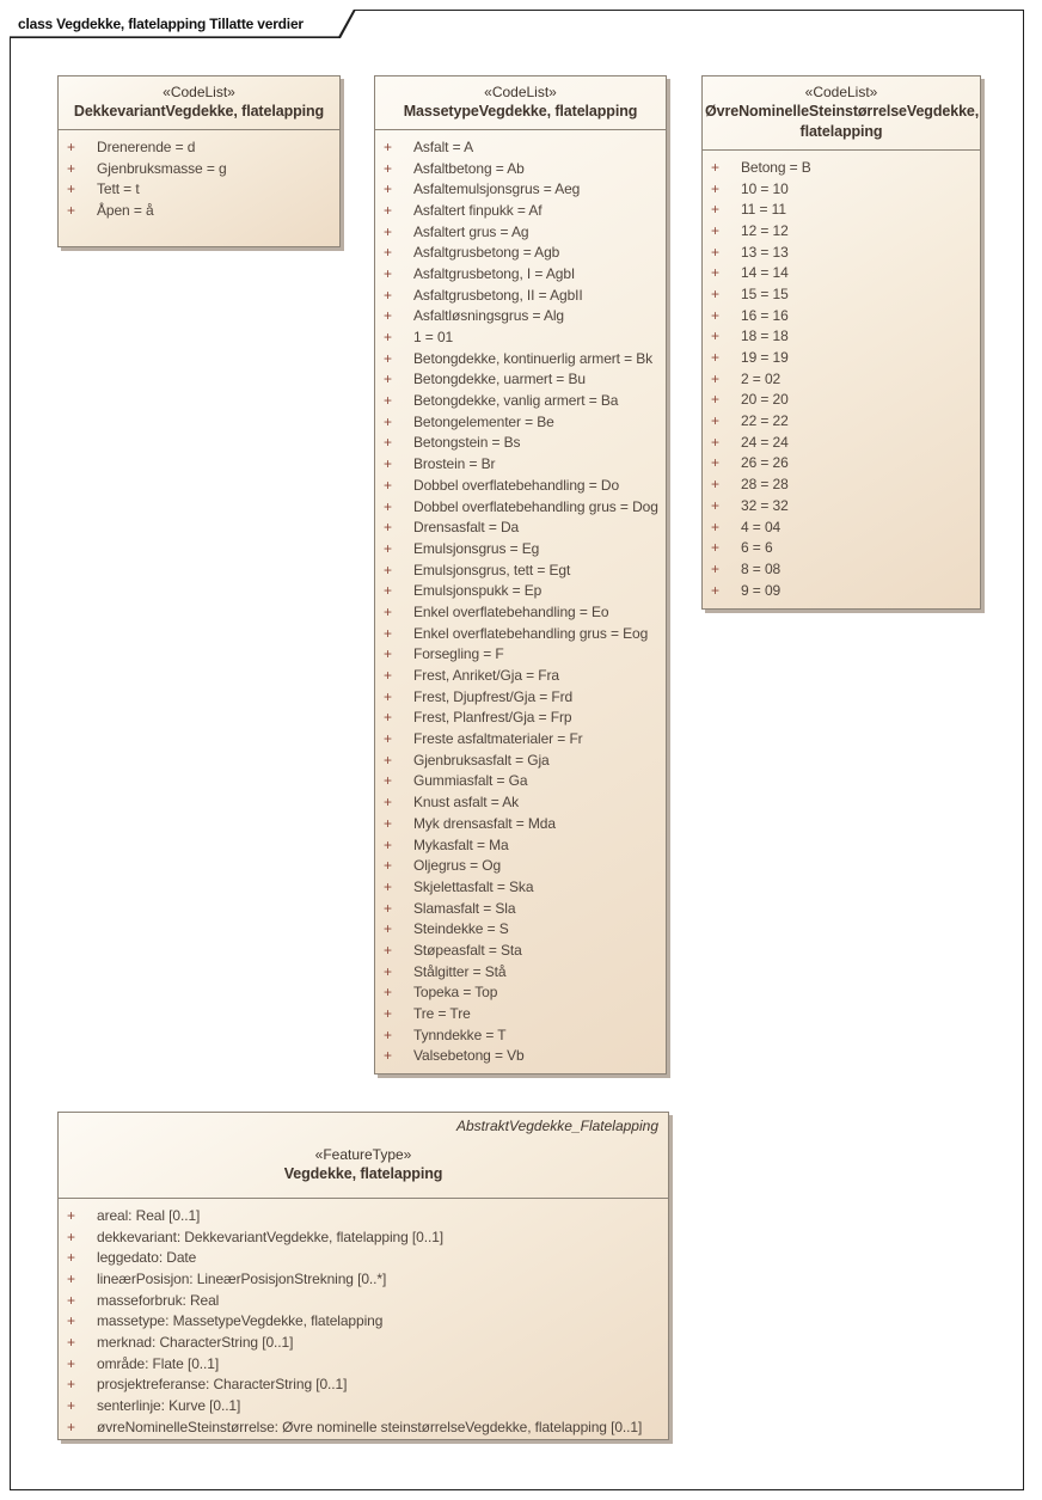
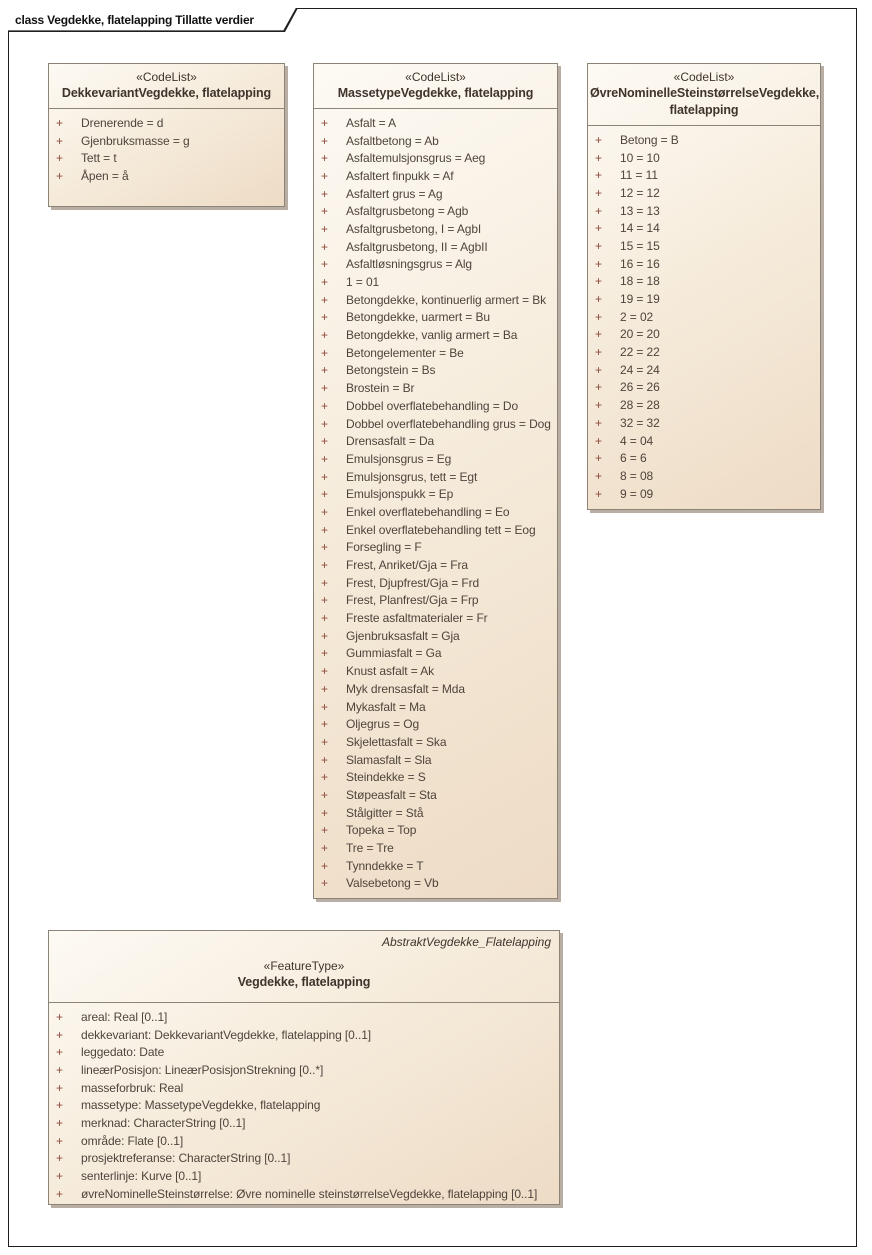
  class Vegdekke, flatelapping Tillatte verdier
  «CodeList»
  DekkevariantVegdekke, flatelapping
  +
  Drenerende = d
  +
  Gjenbruksmasse = g
  +
  Tett = t
  +
  Åpen = å
  «CodeList»
  MassetypeVegdekke, flatelapping
  +
  Asfalt = A
  +
  Asfaltbetong = Ab
  +
  Asfaltemulsjonsgrus = Aeg
  +
  Asfaltert finpukk = Af
  +
  Asfaltert grus = Ag
  +
  Asfaltgrusbetong = Agb
  +
  Asfaltgrusbetong, I = AgbI
  +
  Asfaltgrusbetong, II = AgbII
  +
  Asfaltløsningsgrus = Alg
  +
  1 = 01
  +
  Betongdekke, kontinuerlig armert = Bk
  +
  Betongdekke, uarmert = Bu
  +
  Betongdekke, vanlig armert = Ba
  +
  Betongelementer = Be
  +
  Betongstein = Bs
  +
  Brostein = Br
  +
  Dobbel overflatebehandling = Do
  +
  Dobbel overflatebehandling grus = Dog
  +
  Drensasfalt = Da
  +
  Emulsjonsgrus = Eg
  +
  Emulsjonsgrus, tett = Egt
  +
  Emulsjonspukk = Ep
  +
  Enkel overflatebehandling = Eo
  +
- Enkel overflatebehandling grus = Eog
+ Enkel overflatebehandling tett = Eog
  +
  Forsegling = F
  +
  Frest, Anriket/Gja = Fra
  +
  Frest, Djupfrest/Gja = Frd
  +
  Frest, Planfrest/Gja = Frp
  +
  Freste asfaltmaterialer = Fr
  +
  Gjenbruksasfalt = Gja
  +
  Gummiasfalt = Ga
  +
  Knust asfalt = Ak
  +
  Myk drensasfalt = Mda
  +
  Mykasfalt = Ma
  +
  Oljegrus = Og
  +
  Skjelettasfalt = Ska
  +
  Slamasfalt = Sla
  +
  Steindekke = S
  +
  Støpeasfalt = Sta
  +
  Stålgitter = Stå
  +
  Topeka = Top
  +
  Tre = Tre
  +
  Tynndekke = T
  +
  Valsebetong = Vb
  «CodeList»
  ØvreNominelleSteinstørrelseVegdekke, flatelapping
  +
  Betong = B
  +
  10 = 10
  +
  11 = 11
  +
  12 = 12
  +
  13 = 13
  +
  14 = 14
  +
  15 = 15
  +
  16 = 16
  +
  18 = 18
  +
  19 = 19
  +
  2 = 02
  +
  20 = 20
  +
  22 = 22
  +
  24 = 24
  +
  26 = 26
  +
  28 = 28
  +
  32 = 32
  +
  4 = 04
  +
  6 = 6
  +
  8 = 08
  +
  9 = 09
  AbstraktVegdekke_Flatelapping
  «FeatureType»
  Vegdekke, flatelapping
  +
  areal: Real [0..1]
  +
  dekkevariant: DekkevariantVegdekke, flatelapping [0..1]
  +
  leggedato: Date
  +
  lineærPosisjon: LineærPosisjonStrekning [0..*]
  +
  masseforbruk: Real
  +
  massetype: MassetypeVegdekke, flatelapping
  +
  merknad: CharacterString [0..1]
  +
  område: Flate [0..1]
  +
  prosjektreferanse: CharacterString [0..1]
  +
  senterlinje: Kurve [0..1]
  +
  øvreNominelleSteinstørrelse: Øvre nominelle steinstørrelseVegdekke, flatelapping [0..1]
